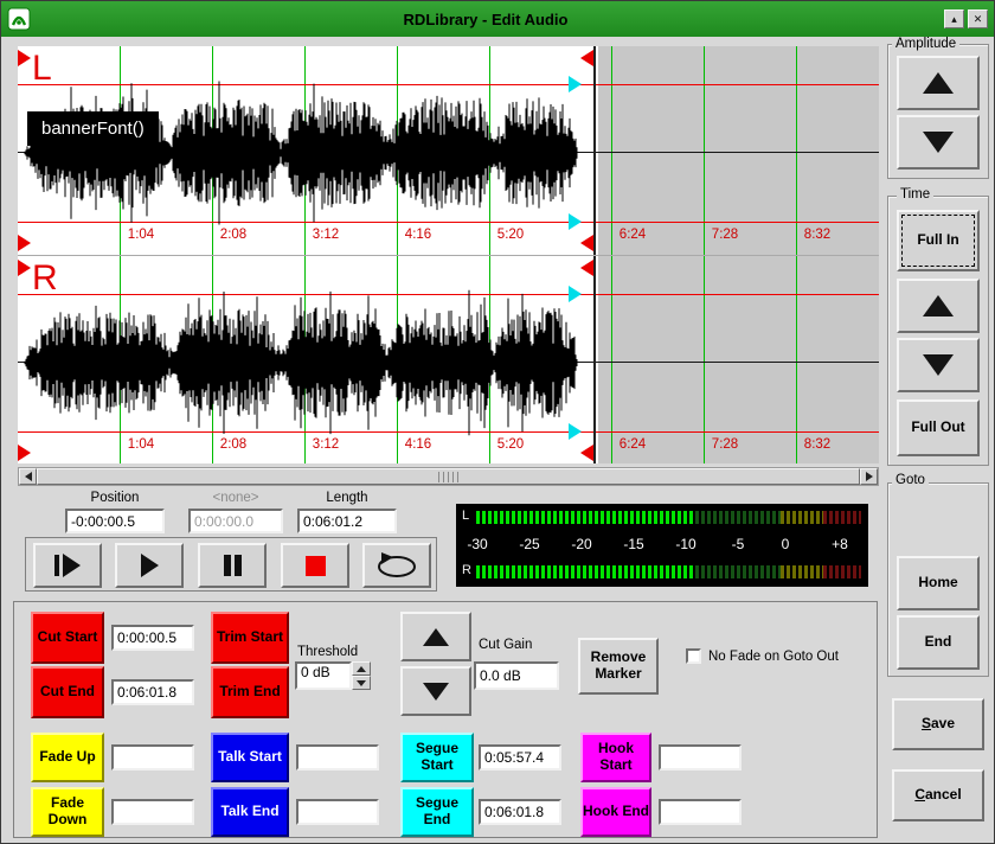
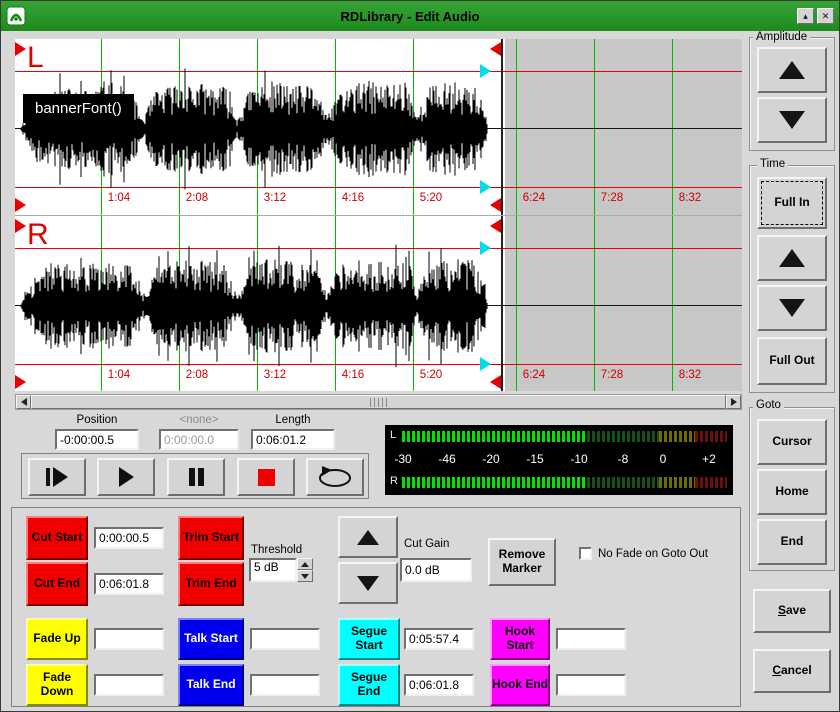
  RDLibrary - Edit Audio
  ▴
  ✕
  L
  bannerFont()
  1:04
  2:08
  3:12
  4:16
  5:20
  6:24
  7:28
  8:32
  R
  1:04
  2:08
  3:12
  4:16
  5:20
  6:24
  7:28
  8:32
  Position
  -0:00:00.5
  <none>
  0:00:00.0
  Length
  0:06:01.2
  L
  -30
- -25
+ -46
  -20
  -15
  -10
- -5
+ -8
  0
- +8
+ +2
  R
  Cut Start
  0:00:00.5
  Trim Start
  Threshold
- 0 dB
+ 5 dB
  Cut Gain
  0.0 dB
  Remove Marker
  No Fade on Goto Out
  Cut End
  0:06:01.8
  Trim End
  Fade Up
  Talk Start
  Segue Start
  0:05:57.4
  Hook Start
  Fade Down
  Talk End
  Segue End
  0:06:01.8
  Hook End
  Amplitude
  Time
  Full In
  Full Out
  Goto
+ Cursor
  Home
  End
  Save
  Cancel
